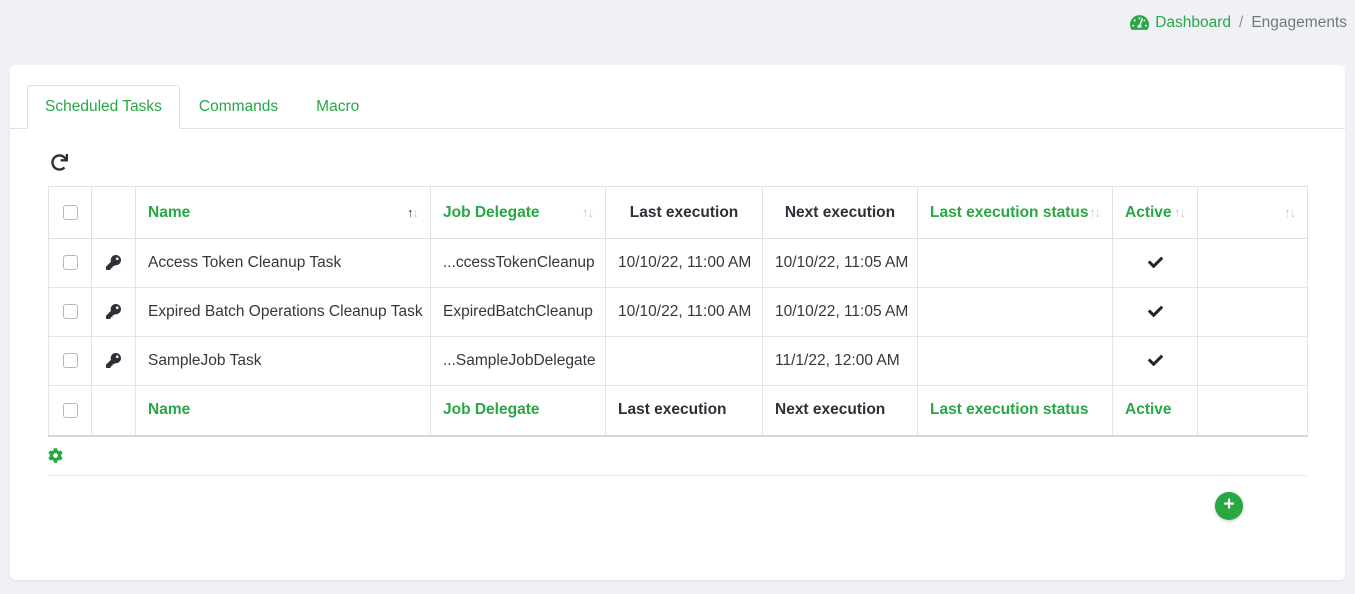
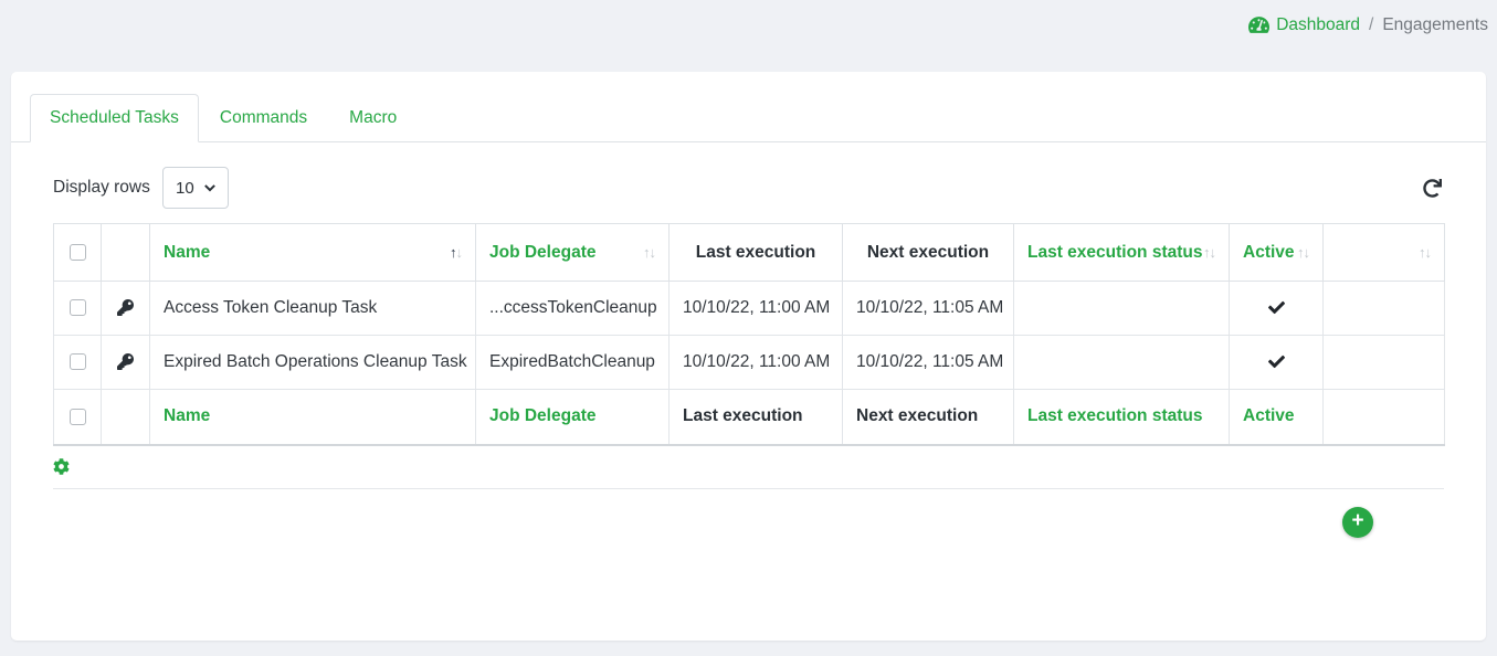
  Dashboard
  /
  Engagements
  Scheduled Tasks
  Commands
  Macro
+ Display rows
+ 10
  		Name ↑↓	Job Delegate ↑↓	Last execution	Next execution	Last execution status ↑↓	Active ↑↓	↑↓
  		Access Token Cleanup Task	...ccessTokenCleanup	10/10/22, 11:00 AM	10/10/22, 11:05 AM
  		Expired Batch Operations Cleanup Task	ExpiredBatchCleanup	10/10/22, 11:00 AM	10/10/22, 11:05 AM
- 		SampleJob Task	...SampleJobDelegate		11/1/22, 12:00 AM
  		Name	Job Delegate	Last execution	Next execution	Last execution status	Active
  +
